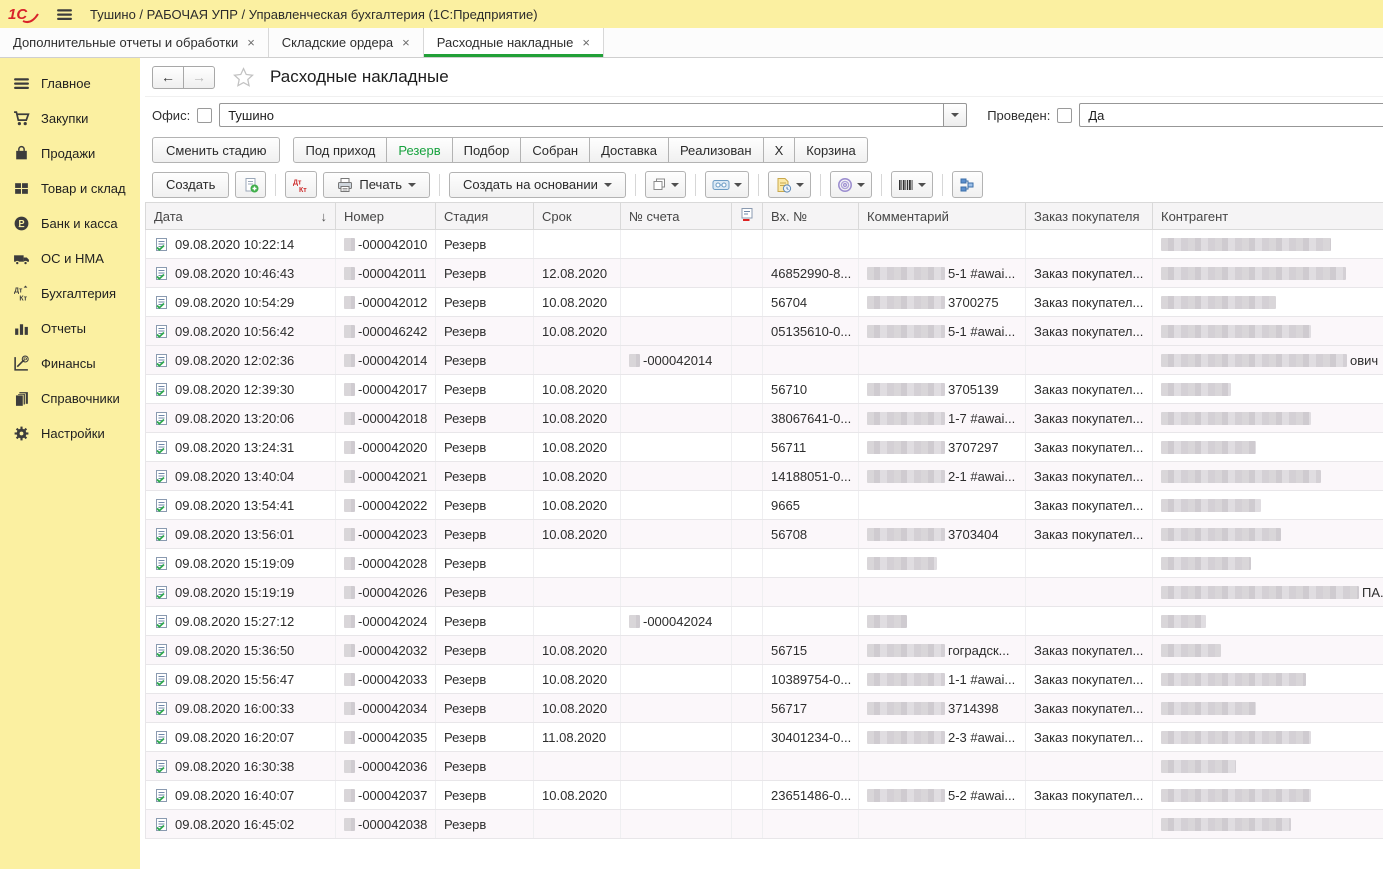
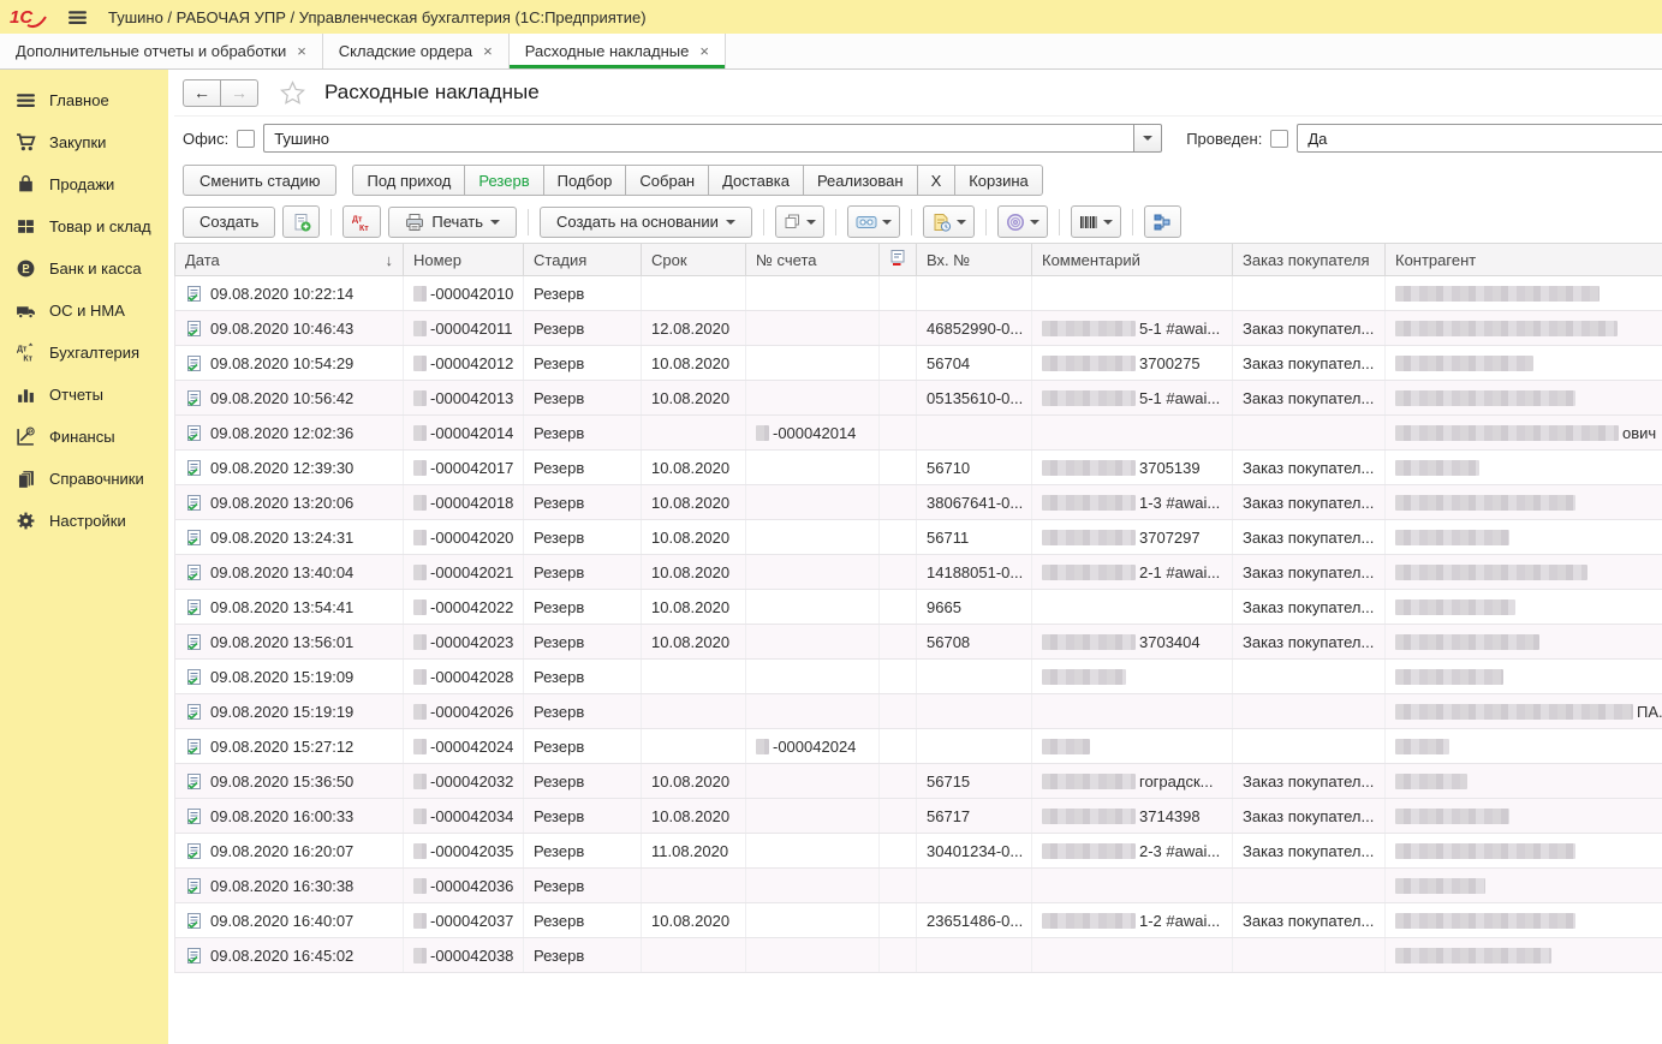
  1С
  Тушино / РАБОЧАЯ УПР / Управленческая бухгалтерия (1С:Предприятие)
  Дополнительные отчеты и обработки
  ×
  Складские ордера
  ×
  Расходные накладные
  ×
  Главное
  Закупки
  Продажи
  Товар и склад
  Р
  Банк и касса
  ОС и НМА
  Бухгалтерия
  Отчеты
  Финансы
  Справочники
  Настройки
  ←
  →
  Расходные накладные
  Офис:
  Тушино
  Проведен:
  Да
  Сменить стадию
  Под приход
  Резерв
  Подбор
  Собран
  Доставка
  Реализован
  X
  Корзина
  Создать
  Печать
  Создать на основании
  Дата ↓	Номер	Стадия	Срок	№ счета		Вх. №	Комментарий	Заказ покупателя	Контрагент
  09.08.2020 10:22:14	-000042010	Резерв
- 09.08.2020 10:46:43	-000042011	Резерв	12.08.2020			46852990-8...	5-1 #awai...	Заказ покупател...
+ 09.08.2020 10:46:43	-000042011	Резерв	12.08.2020			46852990-0...	5-1 #awai...	Заказ покупател...
  09.08.2020 10:54:29	-000042012	Резерв	10.08.2020			56704	3700275	Заказ покупател...
- 09.08.2020 10:56:42	-000046242	Резерв	10.08.2020			05135610-0...	5-1 #awai...	Заказ покупател...
+ 09.08.2020 10:56:42	-000042013	Резерв	10.08.2020			05135610-0...	5-1 #awai...	Заказ покупател...
  09.08.2020 12:02:36	-000042014	Резерв		-000042014					ович
  09.08.2020 12:39:30	-000042017	Резерв	10.08.2020			56710	3705139	Заказ покупател...
- 09.08.2020 13:20:06	-000042018	Резерв	10.08.2020			38067641-0...	1-7 #awai...	Заказ покупател...
+ 09.08.2020 13:20:06	-000042018	Резерв	10.08.2020			38067641-0...	1-3 #awai...	Заказ покупател...
  09.08.2020 13:24:31	-000042020	Резерв	10.08.2020			56711	3707297	Заказ покупател...
  09.08.2020 13:40:04	-000042021	Резерв	10.08.2020			14188051-0...	2-1 #awai...	Заказ покупател...
  09.08.2020 13:54:41	-000042022	Резерв	10.08.2020			9665		Заказ покупател...
  09.08.2020 13:56:01	-000042023	Резерв	10.08.2020			56708	3703404	Заказ покупател...
  09.08.2020 15:19:09	-000042028	Резерв
  09.08.2020 15:19:19	-000042026	Резерв							ПА.
  09.08.2020 15:27:12	-000042024	Резерв		-000042024
  09.08.2020 15:36:50	-000042032	Резерв	10.08.2020			56715	гоградск...	Заказ покупател...
- 09.08.2020 15:56:47	-000042033	Резерв	10.08.2020			10389754-0...	1-1 #awai...	Заказ покупател...
  09.08.2020 16:00:33	-000042034	Резерв	10.08.2020			56717	3714398	Заказ покупател...
  09.08.2020 16:20:07	-000042035	Резерв	11.08.2020			30401234-0...	2-3 #awai...	Заказ покупател...
  09.08.2020 16:30:38	-000042036	Резерв
- 09.08.2020 16:40:07	-000042037	Резерв	10.08.2020			23651486-0...	5-2 #awai...	Заказ покупател...
+ 09.08.2020 16:40:07	-000042037	Резерв	10.08.2020			23651486-0...	1-2 #awai...	Заказ покупател...
  09.08.2020 16:45:02	-000042038	Резерв
